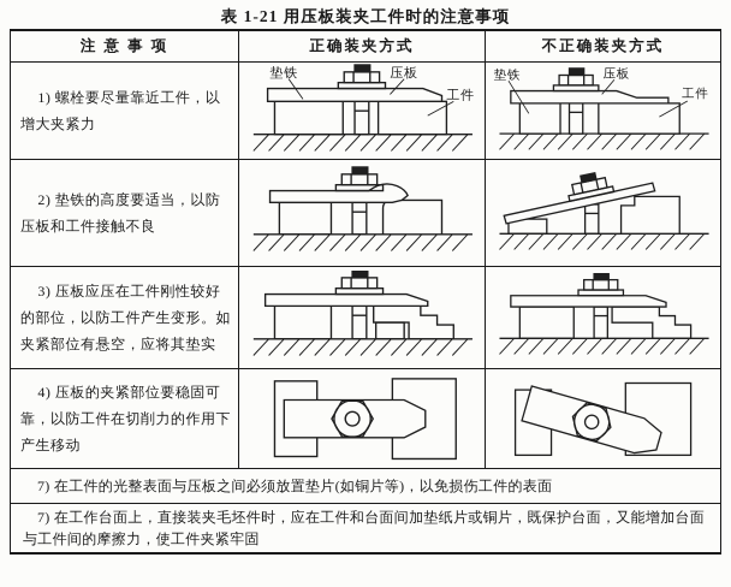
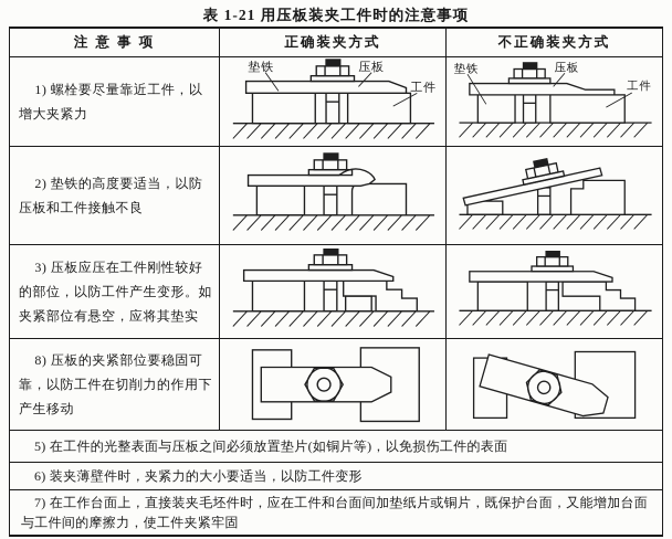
  表 1-21 用压板装夹工件时的注意事项
  注 意 事 项
  正确装夹方式
  不正确装夹方式
  1) 螺栓要尽量靠近工件，以增大夹紧力
  垫铁
  压板
  工件
  垫铁
  压板
  工件
  2) 垫铁的高度要适当，以防压板和工件接触不良
  3) 压板应压在工件刚性较好的部位，以防工件产生变形。如夹紧部位有悬空，应将其垫实
- 4) 压板的夹紧部位要稳固可靠，以防工件在切削力的作用下产生移动
+ 8) 压板的夹紧部位要稳固可靠，以防工件在切削力的作用下产生移动
- 7) 在工件的光整表面与压板之间必须放置垫片(如铜片等)，以免损伤工件的表面
+ 5) 在工件的光整表面与压板之间必须放置垫片(如铜片等)，以免损伤工件的表面
+ 6) 装夹薄壁件时，夹紧力的大小要适当，以防工件变形
  7) 在工作台面上，直接装夹毛坯件时，应在工件和台面间加垫纸片或铜片，既保护台面，又能增加台面与工件间的摩擦力，使工件夹紧牢固
